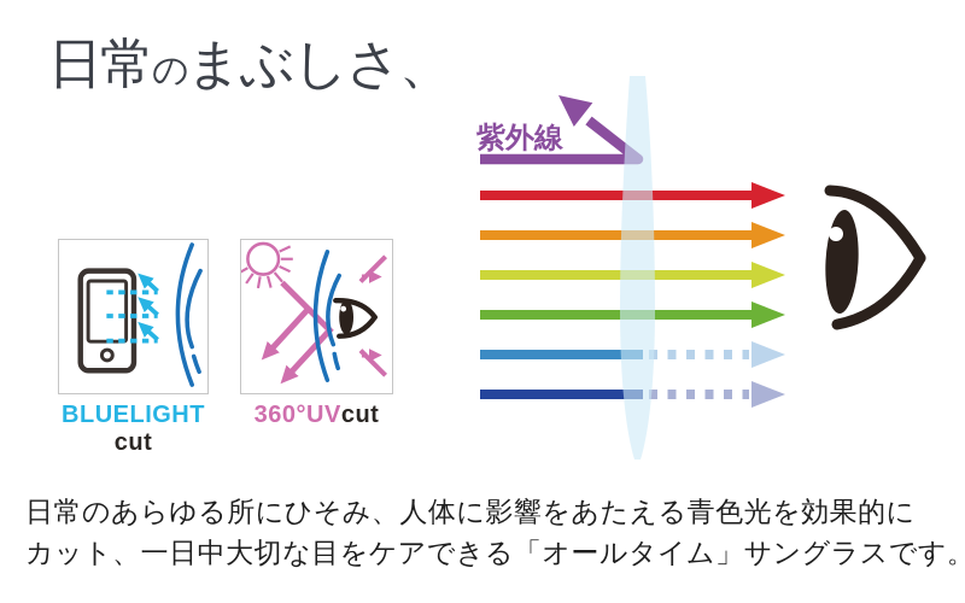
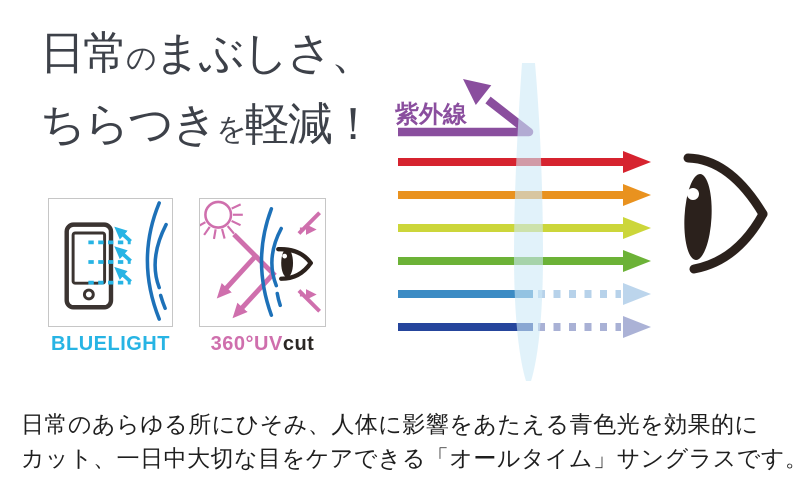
  日常のまぶしさ、
+ ちらつきを軽減！
  BLUELIGHT
- cut
  360°UVcut
  紫外線
  日常のあらゆる所にひそみ、人体に影響をあたえる青色光を効果的に
  カット、一日中大切な目をケアできる「オールタイム」サングラスです。
